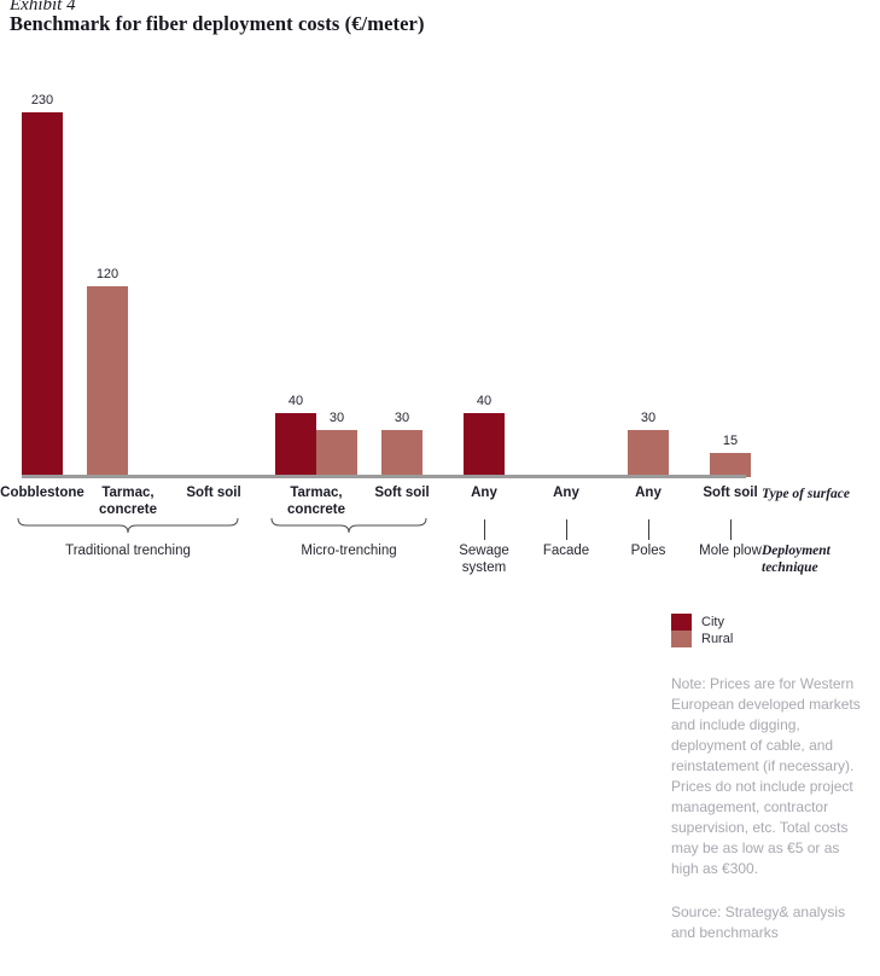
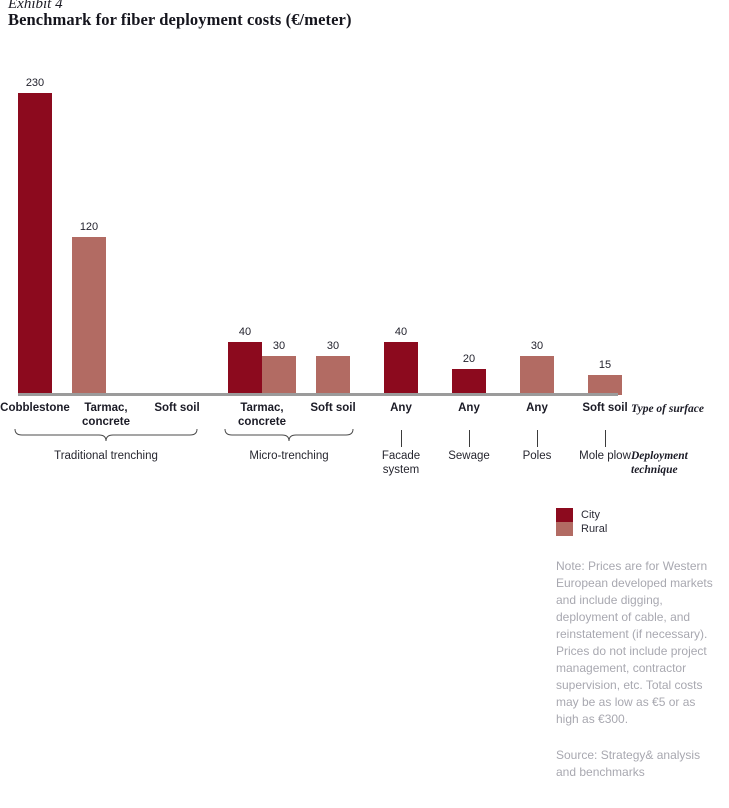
  Exhibit 4
  Benchmark for fiber deployment costs (€/meter)
  230
  120
  40
  30
  30
  40
+ 20
  30
  15
  Cobblestone
  Tarmac,
  concrete
  Soft soil
  Tarmac,
  concrete
  Soft soil
  Any
  Any
  Any
  Soft soil
  Traditional trenching
  Micro-trenching
- Sewage
+ Facade
  system
- Facade
+ Sewage
  Poles
  Mole plow
  Type of surface
  Deployment
  technique
  City
  Rural
  Note: Prices are for Western European developed markets and include digging, deployment of cable, and reinstatement (if necessary). Prices do not include project management, contractor supervision, etc. Total costs may be as low as €5 or as high as €300.
  Source: Strategy& analysis and benchmarks
